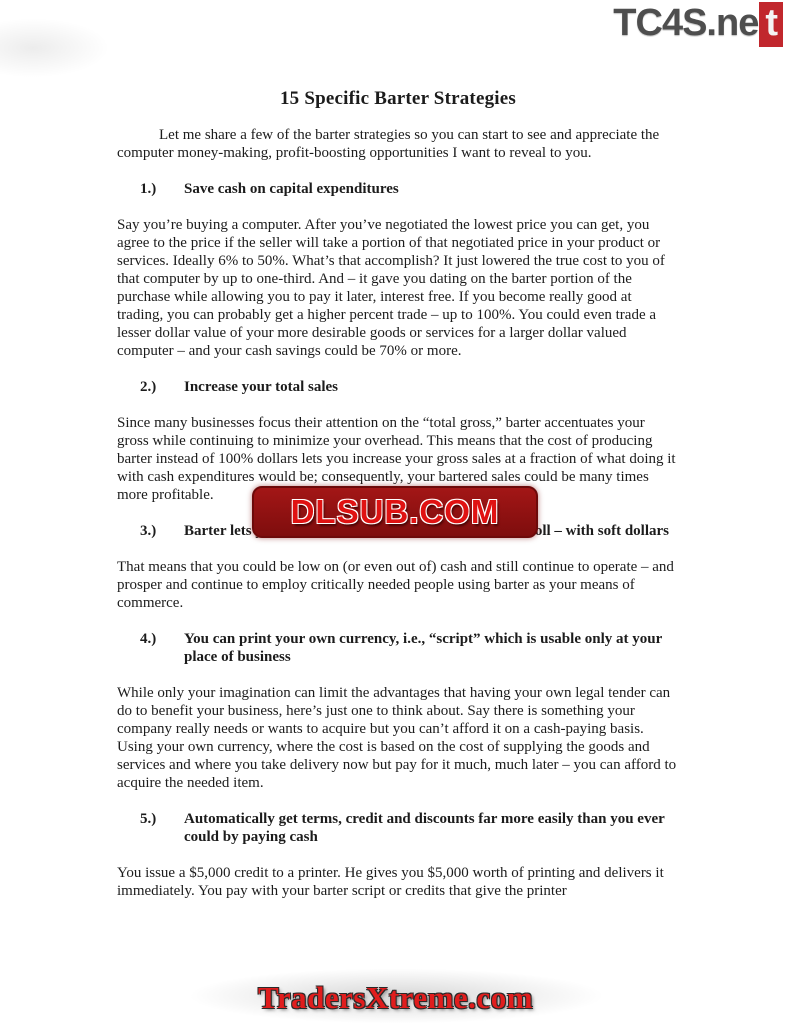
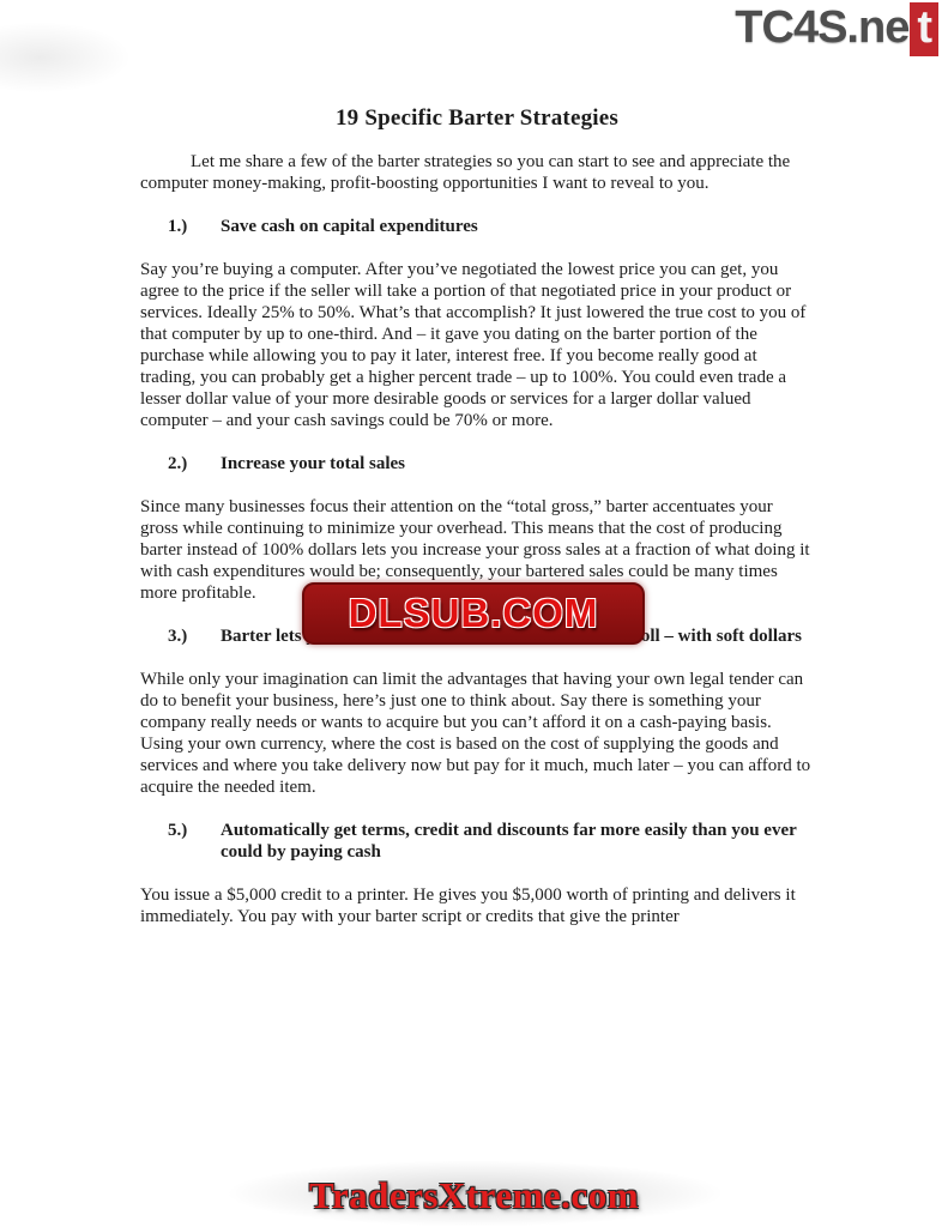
  TC4S.ne t
- 15 Specific Barter Strategies
+ 19 Specific Barter Strategies
  Let me share a few of the barter strategies so you can start to see and appreciate the computer money-making, profit-boosting opportunities I want to reveal to you.
  1.)
  Save cash on capital expenditures
- Say you’re buying a computer. After you’ve negotiated the lowest price you can get, you agree to the price if the seller will take a portion of that negotiated price in your product or services. Ideally 6% to 50%. What’s that accomplish? It just lowered the true cost to you of that computer by up to one-third. And – it gave you dating on the barter portion of the purchase while allowing you to pay it later, interest free. If you become really good at trading, you can probably get a higher percent trade – up to 100%. You could even trade a lesser dollar value of your more desirable goods or services for a larger dollar valued computer – and your cash savings could be 70% or more.
+ Say you’re buying a computer. After you’ve negotiated the lowest price you can get, you agree to the price if the seller will take a portion of that negotiated price in your product or services. Ideally 25% to 50%. What’s that accomplish? It just lowered the true cost to you of that computer by up to one-third. And – it gave you dating on the barter portion of the purchase while allowing you to pay it later, interest free. If you become really good at trading, you can probably get a higher percent trade – up to 100%. You could even trade a lesser dollar value of your more desirable goods or services for a larger dollar valued computer – and your cash savings could be 70% or more.
  2.)
  Increase your total sales
  Since many businesses focus their attention on the “total gross,” barter accentuates your gross while continuing to minimize your overhead. This means that the cost of producing barter instead of 100% dollars lets you increase your gross sales at a fraction of what doing it with cash expenditures would be; consequently, your bartered sales could be many times more profitable.
  3.)
- That means that you could be low on (or even out of) cash and still continue to operate – and prosper and continue to employ critically needed people using barter as your means of commerce.
- 4.)
- You can print your own currency, i.e., “script” which is usable only at your place of business
  While only your imagination can limit the advantages that having your own legal tender can do to benefit your business, here’s just one to think about. Say there is something your company really needs or wants to acquire but you can’t afford it on a cash-paying basis. Using your own currency, where the cost is based on the cost of supplying the goods and services and where you take delivery now but pay for it much, much later – you can afford to acquire the needed item.
  5.)
  Automatically get terms, credit and discounts far more easily than you ever could by paying cash
  You issue a $5,000 credit to a printer. He gives you $5,000 worth of printing and delivers it immediately. You pay with your barter script or credits that give the printer
  DLSUB.COM
  TradersXtreme.com
